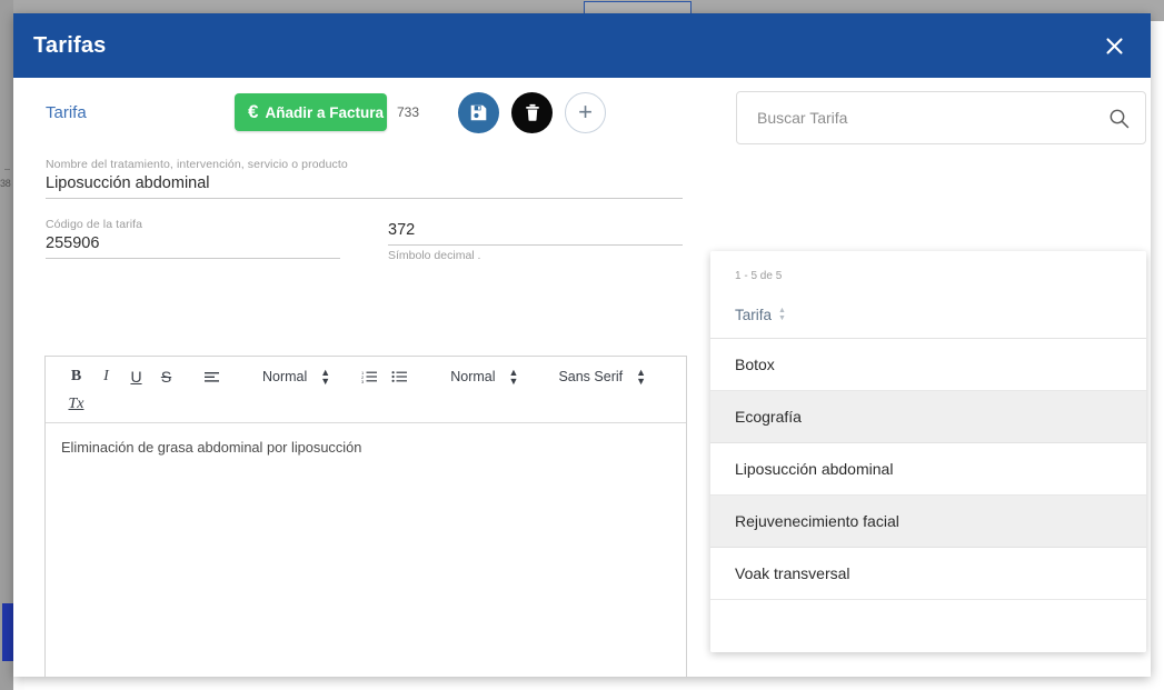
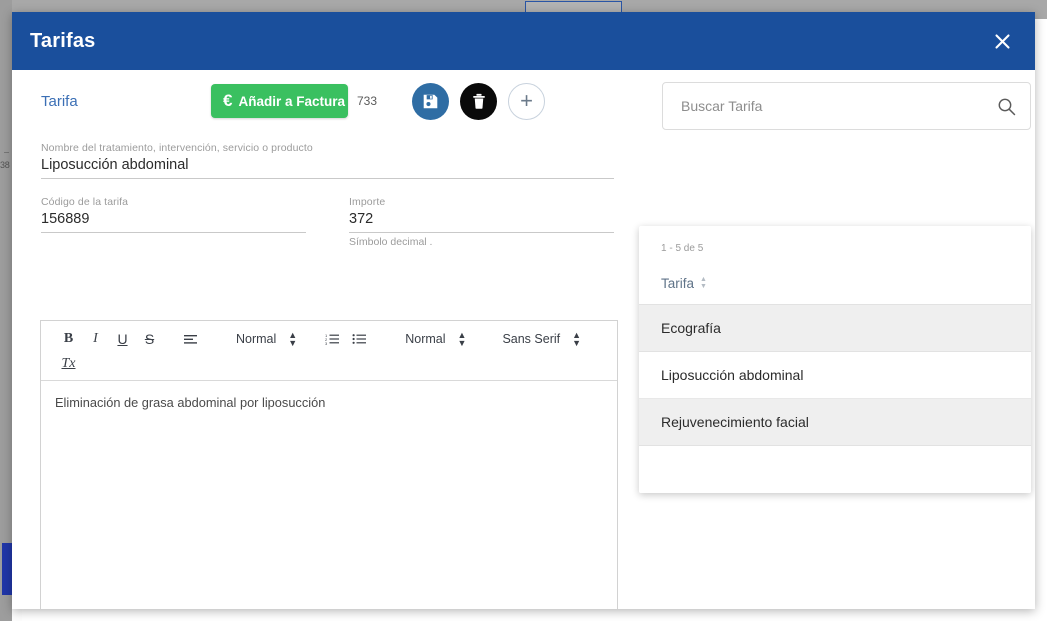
  38
  Tarifas
  Tarifa
  €
  Añadir a Factura
  733
  +
  Nombre del tratamiento, intervención, servicio o producto
  Liposucción abdominal
  Código de la tarifa
- 255906
+ 156889
+ Importe
  372
  Símbolo decimal .
  B
  I
  U
  S
  Normal
  ▲
  ▼
  Normal
  ▲
  ▼
  Sans Serif
  ▲
  ▼
  Tx
  Eliminación de grasa abdominal por liposucción
  Buscar Tarifa
  1 - 5 de 5
  Tarifa
- Botox
  Ecografía
  Liposucción abdominal
  Rejuvenecimiento facial
- Voak transversal
